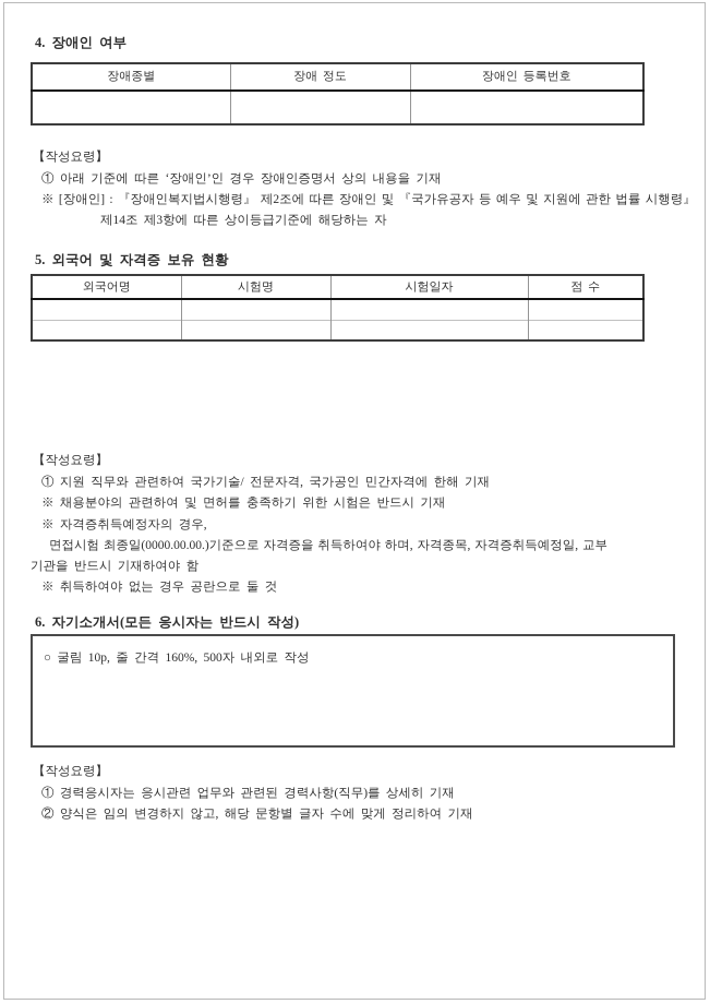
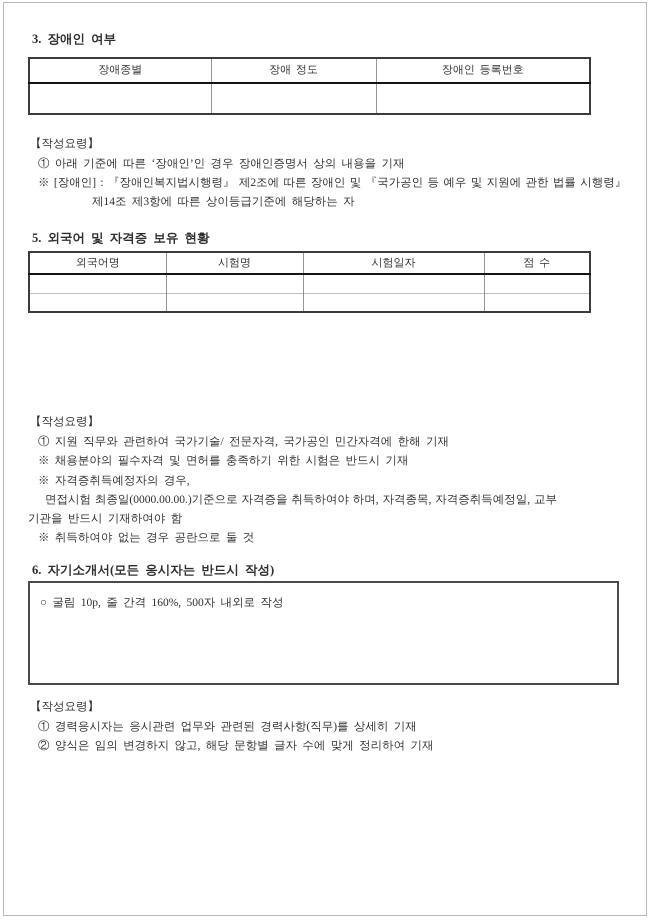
- 4. 장애인 여부
+ 3. 장애인 여부
  장애종별	장애 정도	장애인 등록번호
  【작성요령】
  ① 아래 기준에 따른 ‘장애인’인 경우 장애인증명서 상의 내용을 기재
- ※ [장애인] : 『장애인복지법시행령』 제2조에 따른 장애인 및 『국가유공자 등 예우 및 지원에 관한 법률 시행령』
+ ※ [장애인] : 『장애인복지법시행령』 제2조에 따른 장애인 및 『국가공인 등 예우 및 지원에 관한 법률 시행령』
  제14조 제3항에 따른 상이등급기준에 해당하는 자
  5. 외국어 및 자격증 보유 현황
  외국어명	시험명	시험일자	점 수
  【작성요령】
  ① 지원 직무와 관련하여 국가기술/ 전문자격, 국가공인 민간자격에 한해 기재
- ※ 채용분야의 관련하여 및 면허를 충족하기 위한 시험은 반드시 기재
+ ※ 채용분야의 필수자격 및 면허를 충족하기 위한 시험은 반드시 기재
  ※ 자격증취득예정자의 경우,
  면접시험 최종일(0000.00.00.)기준으로 자격증을 취득하여야 하며, 자격종목, 자격증취득예정일, 교부
  기관을 반드시 기재하여야 함
  ※ 취득하여야 없는 경우 공란으로 둘 것
  6. 자기소개서(모든 응시자는 반드시 작성)
  ○ 굴림 10p, 줄 간격 160%, 500자 내외로 작성
  【작성요령】
  ① 경력응시자는 응시관련 업무와 관련된 경력사항(직무)를 상세히 기재
  ② 양식은 임의 변경하지 않고, 해당 문항별 글자 수에 맞게 정리하여 기재
